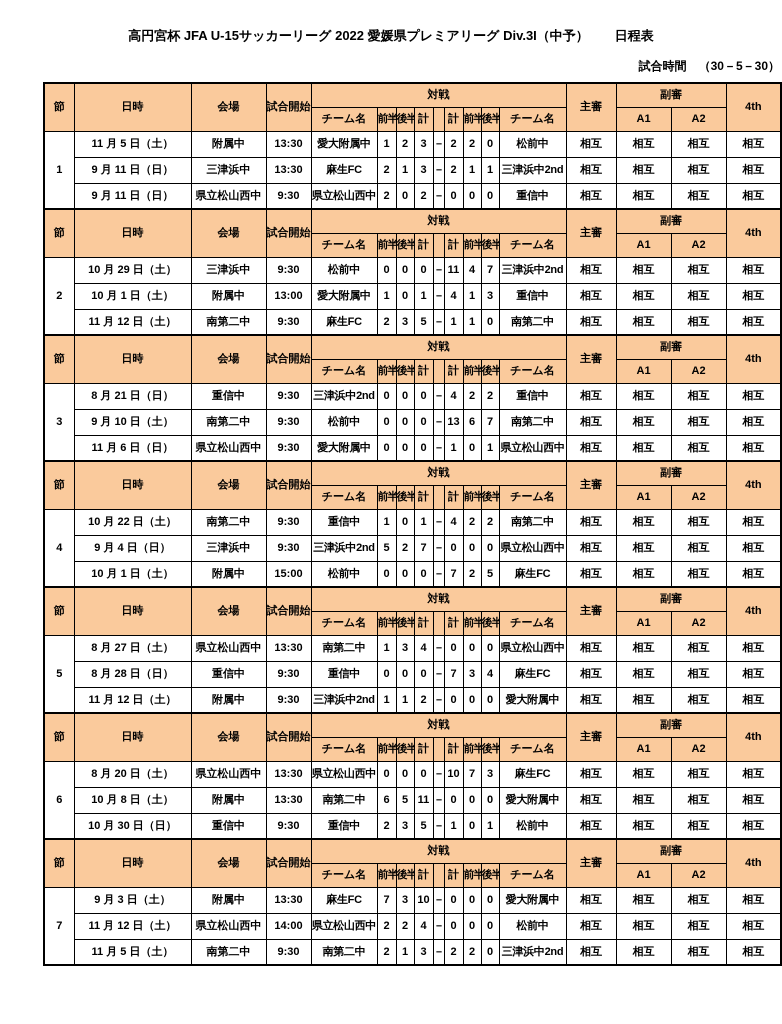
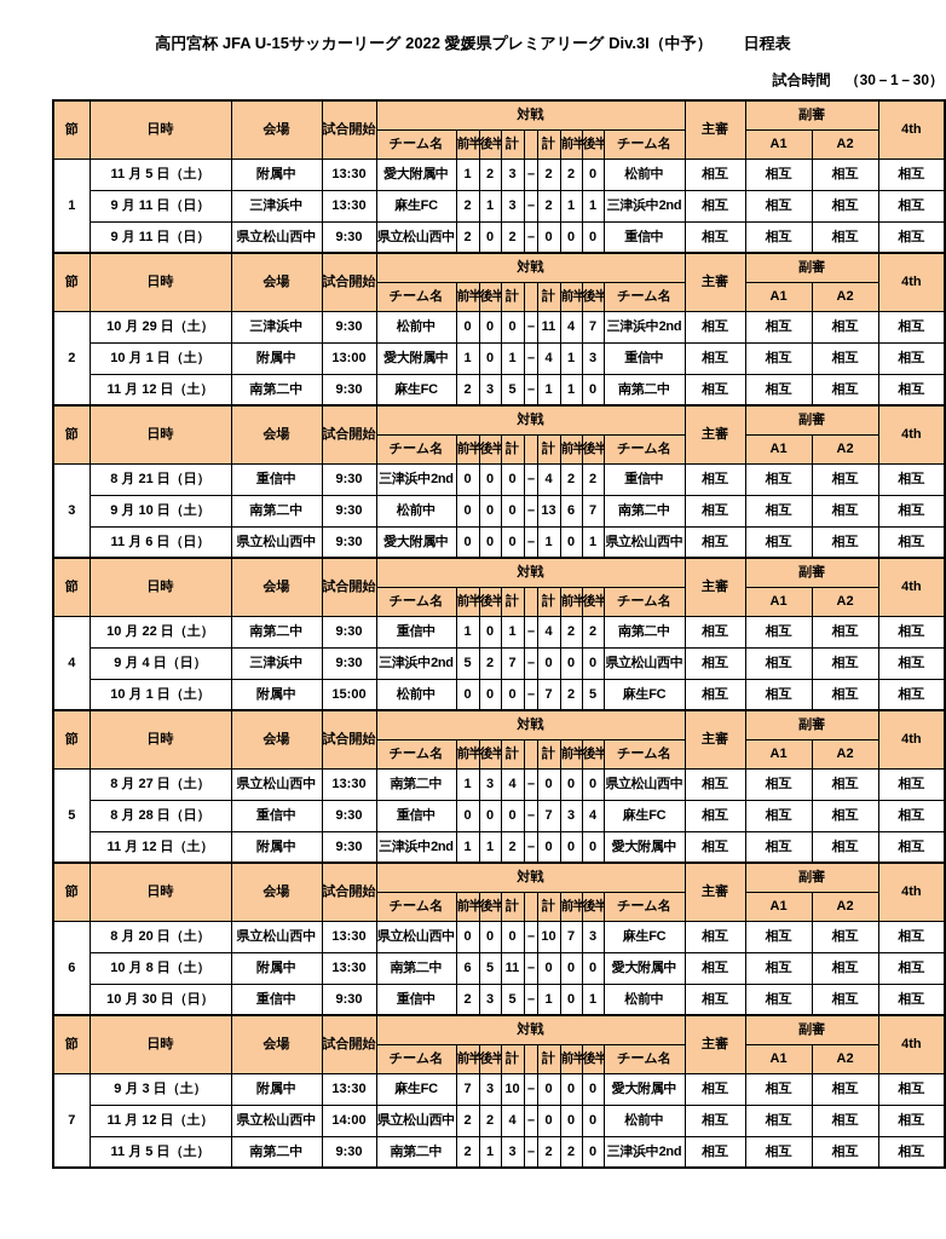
  高円宮杯 JFA U-15サッカーリーグ 2022 愛媛県プレミアリーグ Div.3I（中予） 日程表
- 試合時間 （30－5－30）
+ 試合時間 （30－1－30）
  節	日時	会場	試合開始	対戦	主審	副審	4th
  チーム名	前半	後半	計		計	前半	後半	チーム名	A1	A2
  1	11 月 5 日（土）	附属中	13:30	愛大附属中	1	2	3	－	2	2	0	松前中	相互	相互	相互	相互
  9 月 11 日（日）	三津浜中	13:30	麻生FC	2	1	3	－	2	1	1	三津浜中2nd	相互	相互	相互	相互
  9 月 11 日（日）	県立松山西中	9:30	県立松山西中	2	0	2	－	0	0	0	重信中	相互	相互	相互	相互
  節	日時	会場	試合開始	対戦	主審	副審	4th
  チーム名	前半	後半	計		計	前半	後半	チーム名	A1	A2
  2	10 月 29 日（土）	三津浜中	9:30	松前中	0	0	0	－	11	4	7	三津浜中2nd	相互	相互	相互	相互
  10 月 1 日（土）	附属中	13:00	愛大附属中	1	0	1	－	4	1	3	重信中	相互	相互	相互	相互
  11 月 12 日（土）	南第二中	9:30	麻生FC	2	3	5	－	1	1	0	南第二中	相互	相互	相互	相互
  節	日時	会場	試合開始	対戦	主審	副審	4th
  チーム名	前半	後半	計		計	前半	後半	チーム名	A1	A2
  3	8 月 21 日（日）	重信中	9:30	三津浜中2nd	0	0	0	－	4	2	2	重信中	相互	相互	相互	相互
  9 月 10 日（土）	南第二中	9:30	松前中	0	0	0	－	13	6	7	南第二中	相互	相互	相互	相互
  11 月 6 日（日）	県立松山西中	9:30	愛大附属中	0	0	0	－	1	0	1	県立松山西中	相互	相互	相互	相互
  節	日時	会場	試合開始	対戦	主審	副審	4th
  チーム名	前半	後半	計		計	前半	後半	チーム名	A1	A2
  4	10 月 22 日（土）	南第二中	9:30	重信中	1	0	1	－	4	2	2	南第二中	相互	相互	相互	相互
  9 月 4 日（日）	三津浜中	9:30	三津浜中2nd	5	2	7	－	0	0	0	県立松山西中	相互	相互	相互	相互
  10 月 1 日（土）	附属中	15:00	松前中	0	0	0	－	7	2	5	麻生FC	相互	相互	相互	相互
  節	日時	会場	試合開始	対戦	主審	副審	4th
  チーム名	前半	後半	計		計	前半	後半	チーム名	A1	A2
  5	8 月 27 日（土）	県立松山西中	13:30	南第二中	1	3	4	－	0	0	0	県立松山西中	相互	相互	相互	相互
  8 月 28 日（日）	重信中	9:30	重信中	0	0	0	－	7	3	4	麻生FC	相互	相互	相互	相互
  11 月 12 日（土）	附属中	9:30	三津浜中2nd	1	1	2	－	0	0	0	愛大附属中	相互	相互	相互	相互
  節	日時	会場	試合開始	対戦	主審	副審	4th
  チーム名	前半	後半	計		計	前半	後半	チーム名	A1	A2
  6	8 月 20 日（土）	県立松山西中	13:30	県立松山西中	0	0	0	－	10	7	3	麻生FC	相互	相互	相互	相互
  10 月 8 日（土）	附属中	13:30	南第二中	6	5	11	－	0	0	0	愛大附属中	相互	相互	相互	相互
  10 月 30 日（日）	重信中	9:30	重信中	2	3	5	－	1	0	1	松前中	相互	相互	相互	相互
  節	日時	会場	試合開始	対戦	主審	副審	4th
  チーム名	前半	後半	計		計	前半	後半	チーム名	A1	A2
  7	9 月 3 日（土）	附属中	13:30	麻生FC	7	3	10	－	0	0	0	愛大附属中	相互	相互	相互	相互
  11 月 12 日（土）	県立松山西中	14:00	県立松山西中	2	2	4	－	0	0	0	松前中	相互	相互	相互	相互
  11 月 5 日（土）	南第二中	9:30	南第二中	2	1	3	－	2	2	0	三津浜中2nd	相互	相互	相互	相互
